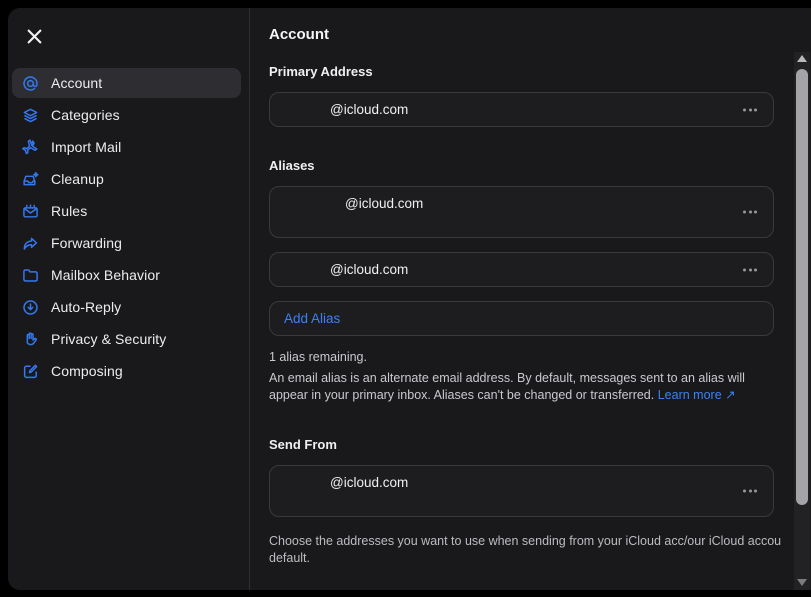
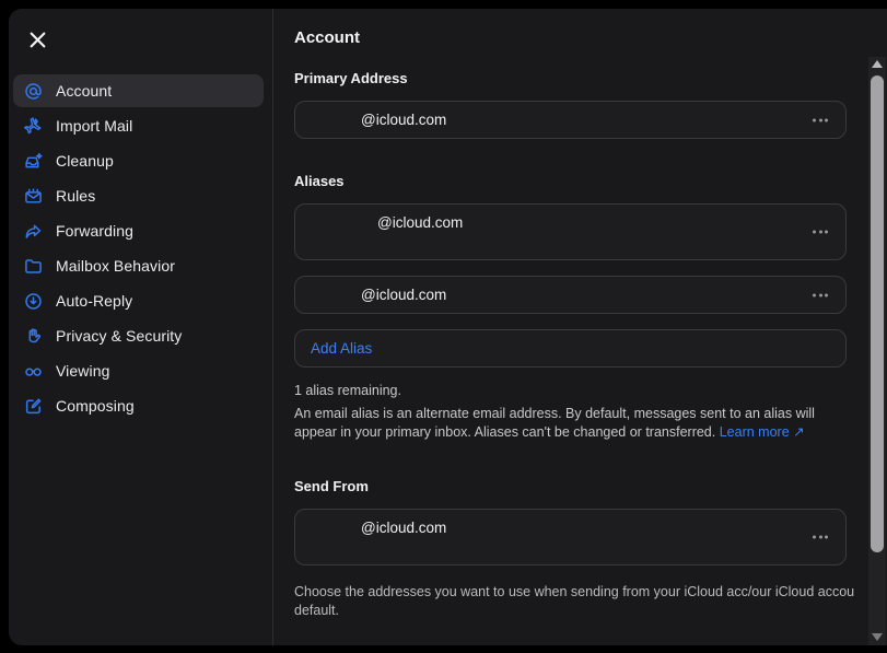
  Account
- Categories
  Import Mail
  Cleanup
  Rules
  Forwarding
  Mailbox Behavior
  Auto-Reply
  Privacy & Security
+ Viewing
  Composing
  Account
  Primary Address
  @icloud.com
  Aliases
  @icloud.com
  @icloud.com
  Add Alias
  1 alias remaining.
  An email alias is an alternate email address. By default, messages sent to an alias will appear in your primary inbox. Aliases can't be changed or transferred. Learn more ↗
  Send From
  @icloud.com
  Choose the addresses you want to use when sending from your iCloud acc/our iCloud accou
  default.
